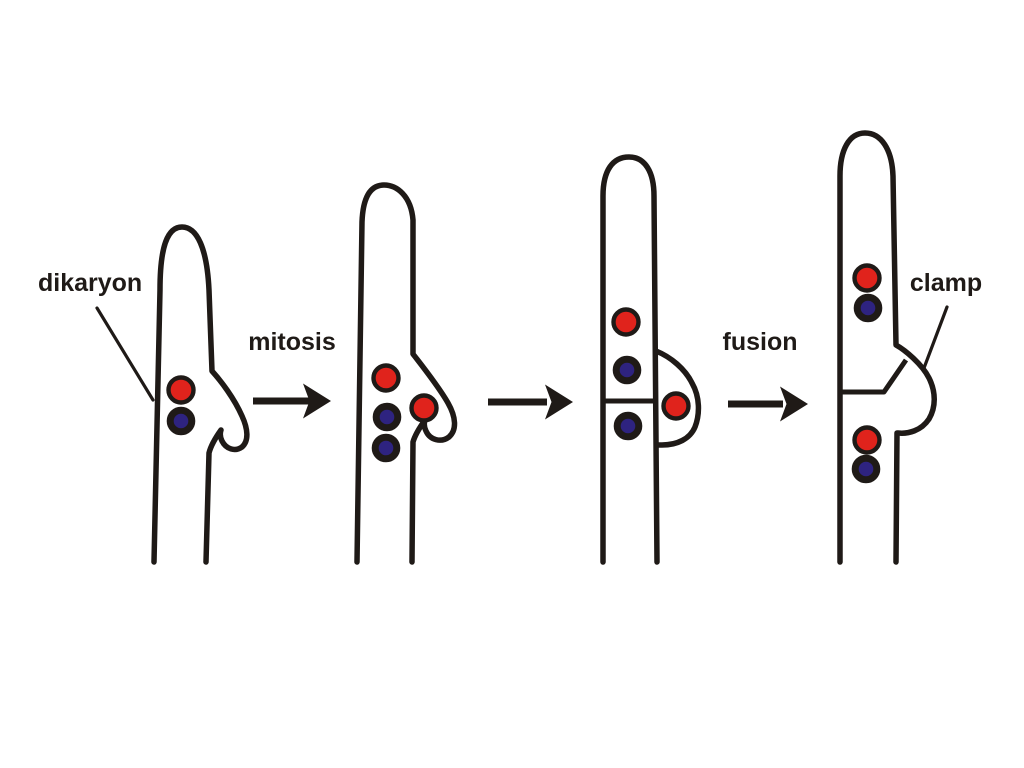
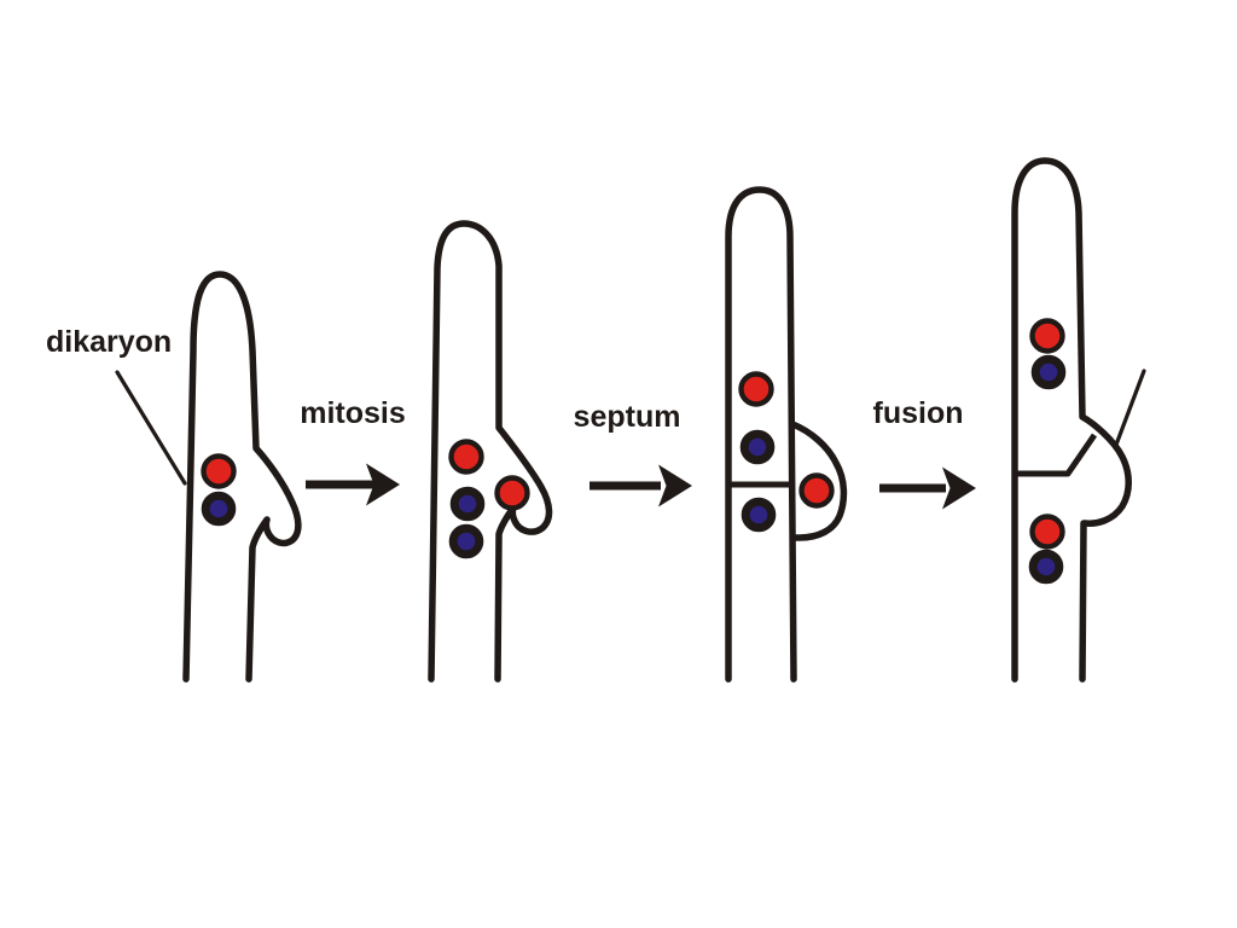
  dikaryon
  mitosis
+ septum
  fusion
- clamp
